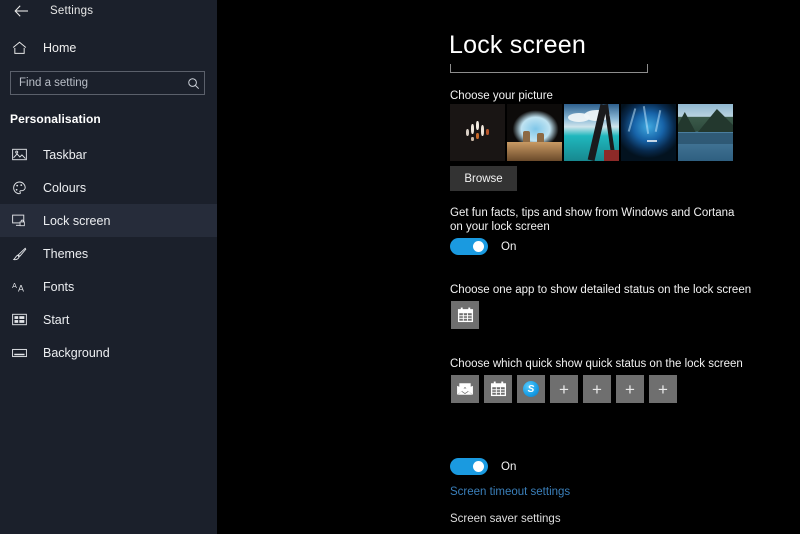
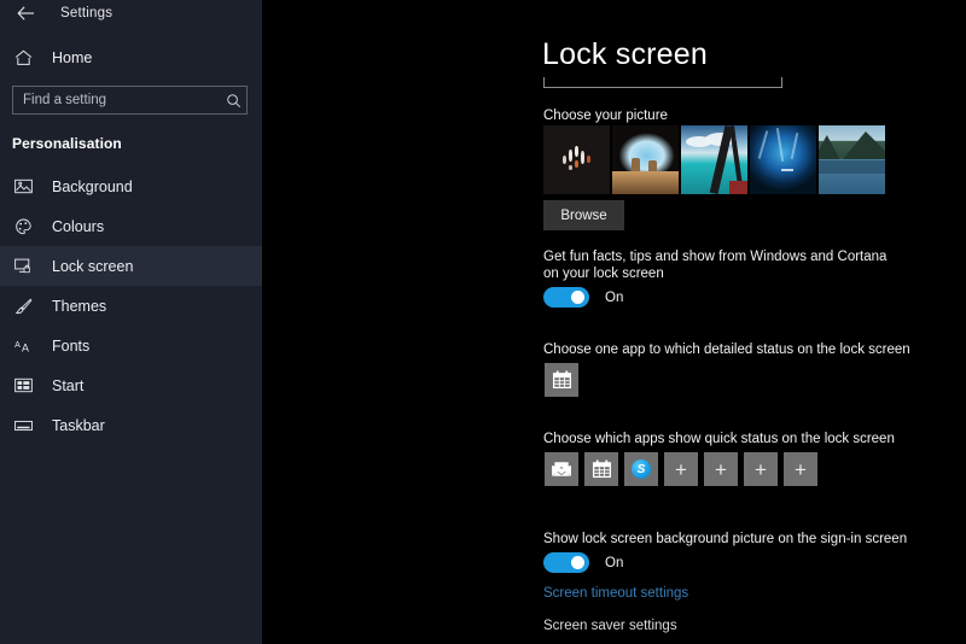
  Settings
  Home
  Find a setting
  Personalisation
- Taskbar
+ Background
  Colours
  Lock screen
  Themes
  A
  Fonts
  Start
- Background
+ Taskbar
  Lock screen
  Choose your picture
  Browse
  Get fun facts, tips and show from Windows and Cortana on your lock screen
  On
- Choose one app to show detailed status on the lock screen
+ Choose one app to which detailed status on the lock screen
- Choose which quick show quick status on the lock screen
+ Choose which apps show quick status on the lock screen
  S
  +
  +
  +
  +
+ Show lock screen background picture on the sign-in screen
  On
  Screen timeout settings
  Screen saver settings
